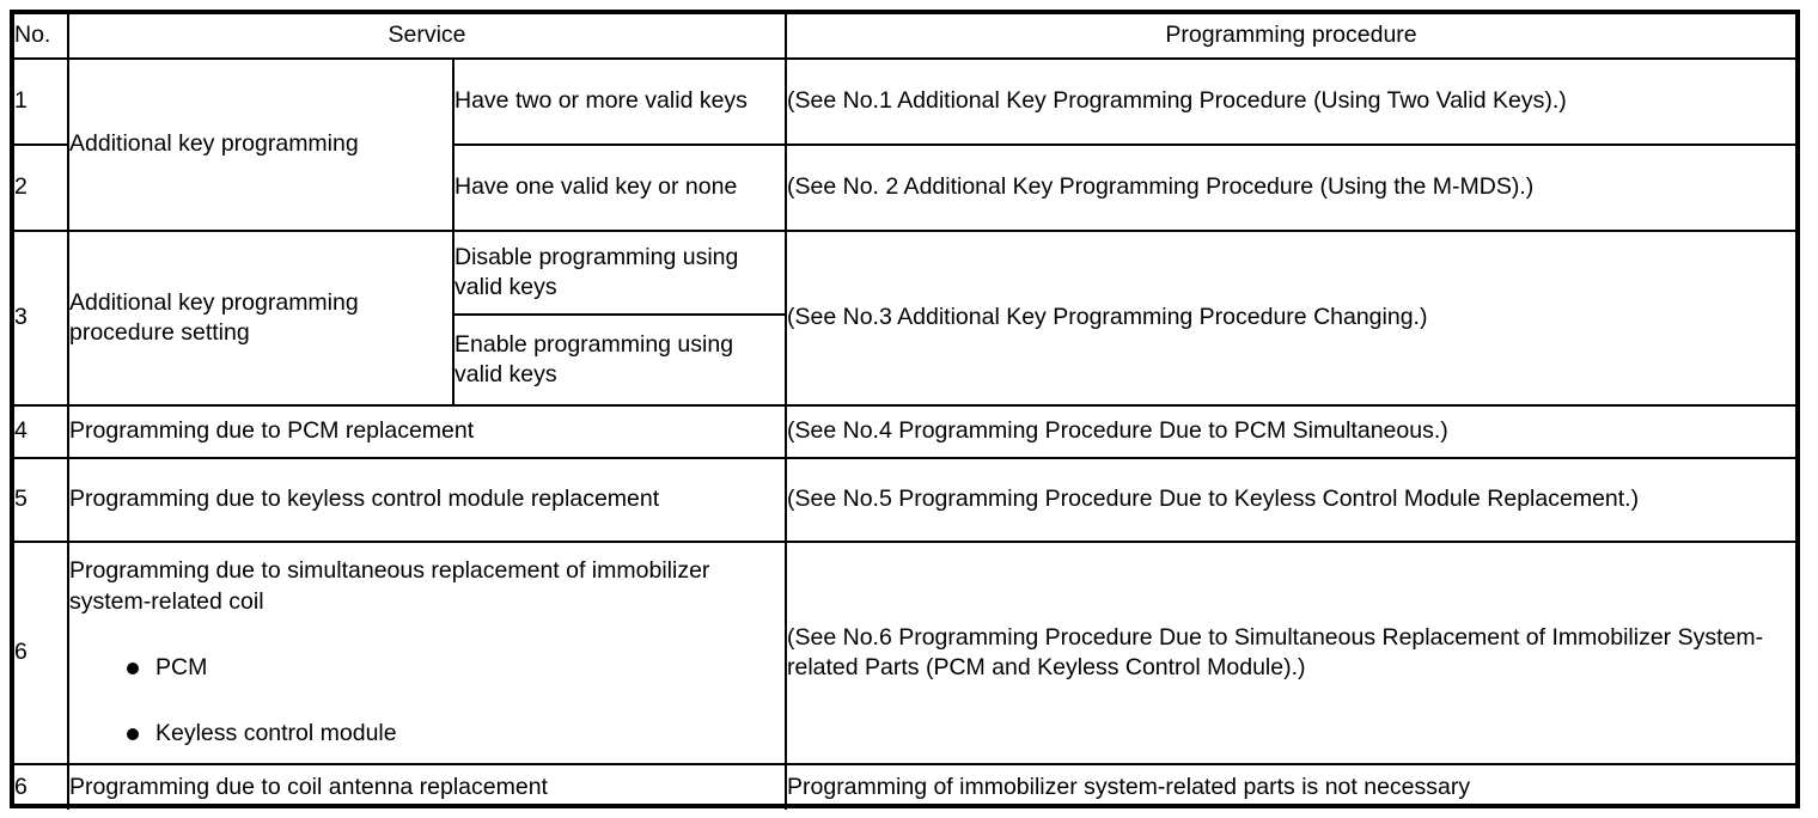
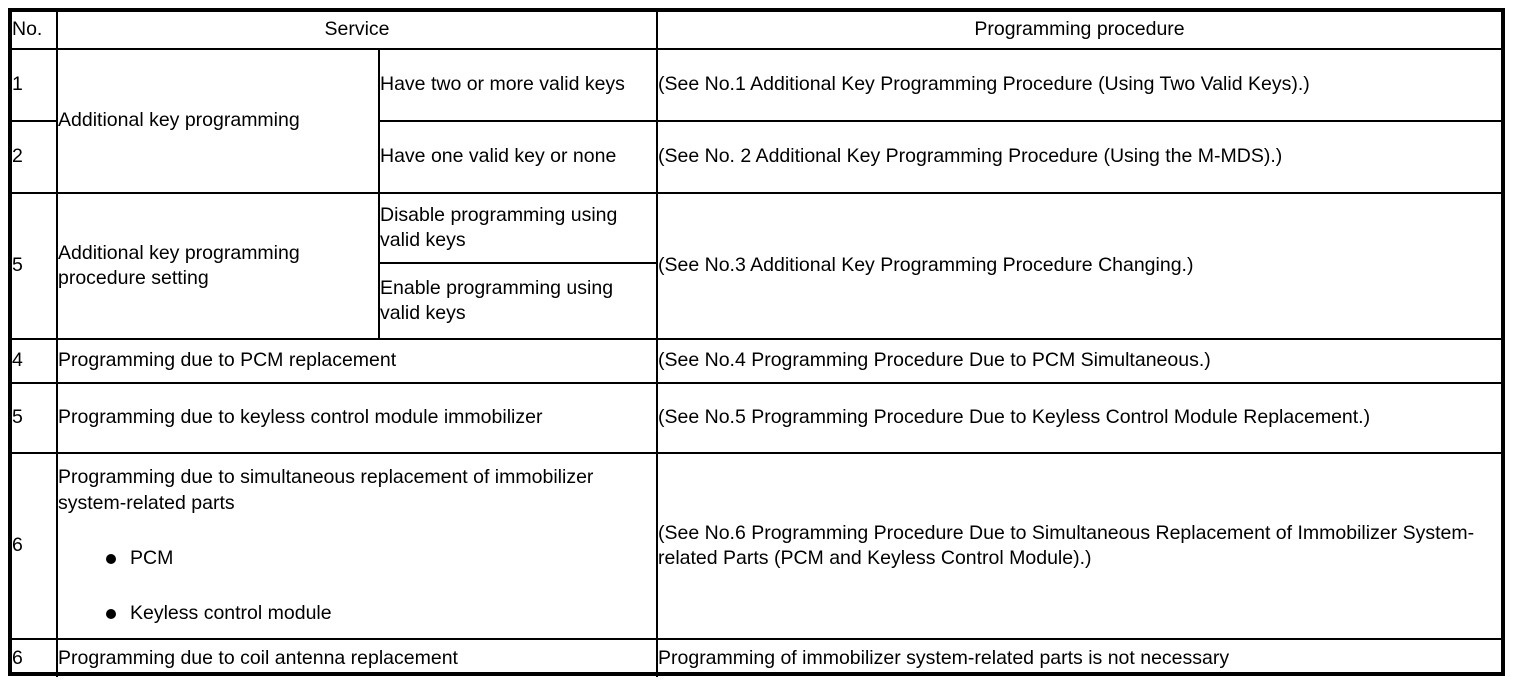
  No.	Service	Programming procedure
  1	Additional key programming	Have two or more valid keys	(See No.1 Additional Key Programming Procedure (Using Two Valid Keys).)
  2	Have one valid key or none	(See No. 2 Additional Key Programming Procedure (Using the M-MDS).)
- 3	Additional key programming procedure setting	Disable programming using valid keys	(See No.3 Additional Key Programming Procedure Changing.)
+ 5	Additional key programming procedure setting	Disable programming using valid keys	(See No.3 Additional Key Programming Procedure Changing.)
  Enable programming using valid keys
  4	Programming due to PCM replacement	(See No.4 Programming Procedure Due to PCM Simultaneous.)
- 5	Programming due to keyless control module replacement	(See No.5 Programming Procedure Due to Keyless Control Module Replacement.)
+ 5	Programming due to keyless control module immobilizer	(See No.5 Programming Procedure Due to Keyless Control Module Replacement.)
- 6	Programming due to simultaneous replacement of immobilizer system-related coil PCM Keyless control module	(See No.6 Programming Procedure Due to Simultaneous Replacement of Immobilizer System-related Parts (PCM and Keyless Control Module).)
+ 6	Programming due to simultaneous replacement of immobilizer system-related parts PCM Keyless control module	(See No.6 Programming Procedure Due to Simultaneous Replacement of Immobilizer System-related Parts (PCM and Keyless Control Module).)
  6	Programming due to coil antenna replacement	Programming of immobilizer system-related parts is not necessary
